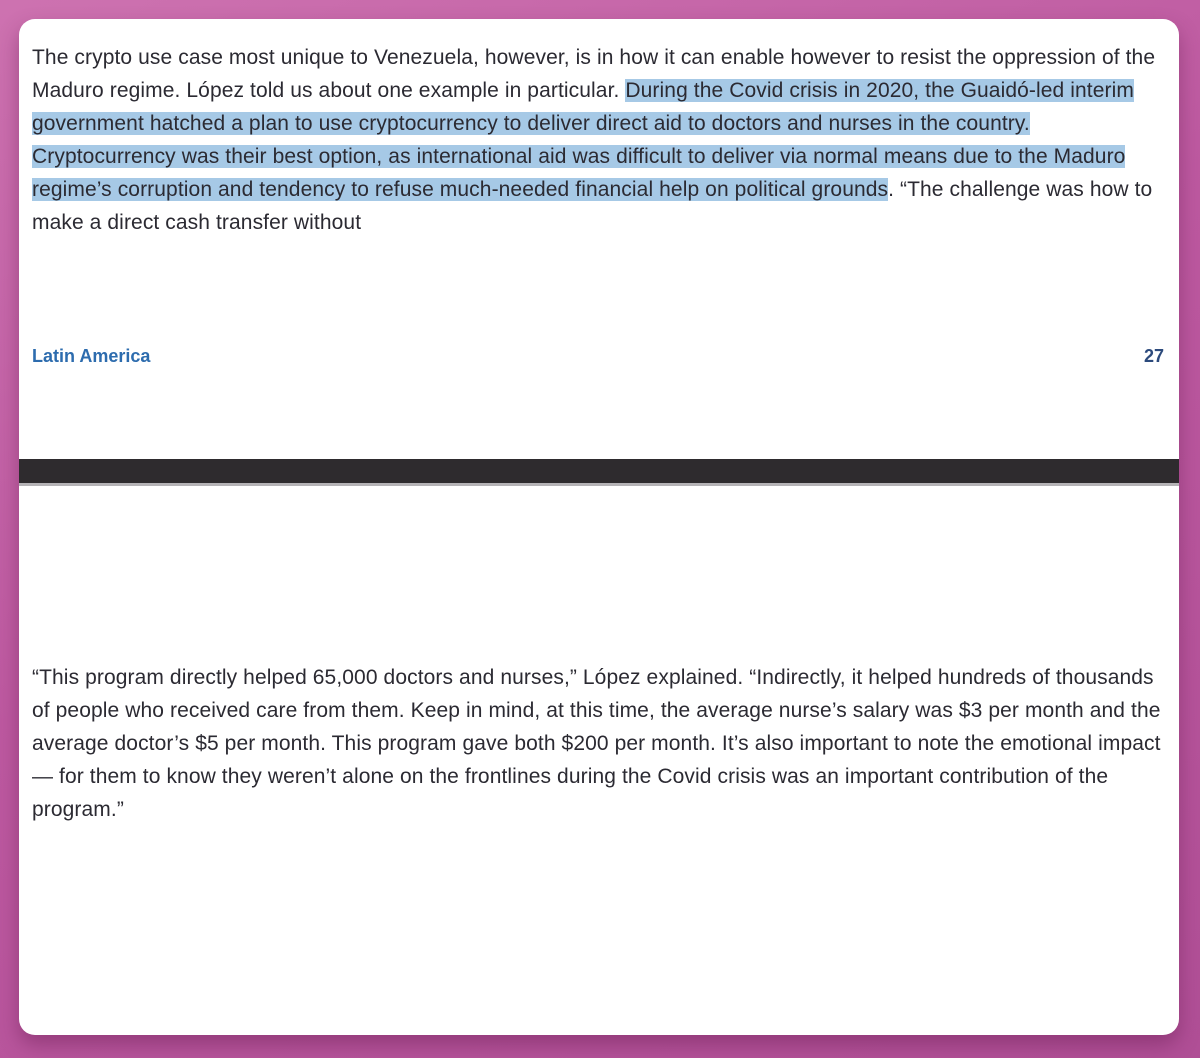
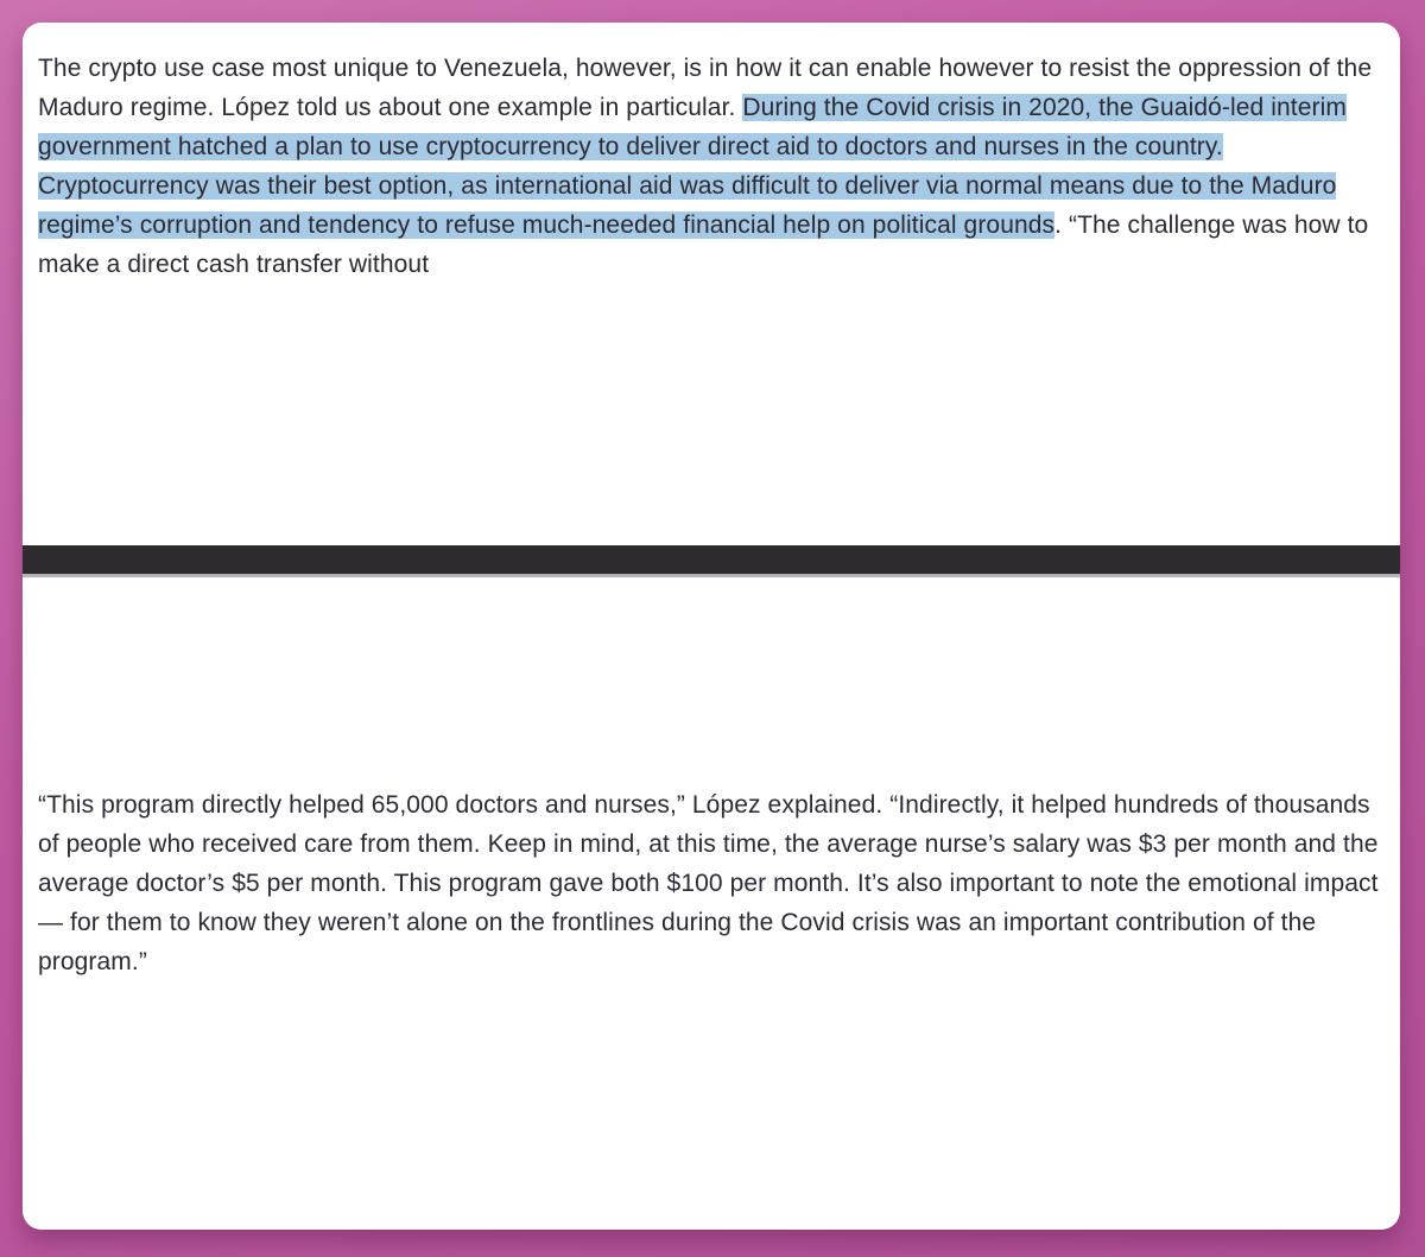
  The crypto use case most unique to Venezuela, however, is in how it can enable however to resist the oppression of the Maduro regime. López told us about one example in particular. During the Covid crisis in 2020, the Guaidó-led interim government hatched a plan to use cryptocurrency to deliver direct aid to doctors and nurses in the country. Cryptocurrency was their best option, as international aid was difficult to deliver via normal means due to the Maduro regime’s corruption and tendency to refuse much-needed financial help on political grounds. “The challenge was how to make a direct cash transfer without
- Latin America
- 27
- “This program directly helped 65,000 doctors and nurses,” López explained. “Indirectly, it helped hundreds of thousands of people who received care from them. Keep in mind, at this time, the average nurse’s salary was $3 per month and the average doctor’s $5 per month. This program gave both $200 per month. It’s also important to note the emotional impact — for them to know they weren’t alone on the frontlines during the Covid crisis was an important contribution of the program.”
+ “This program directly helped 65,000 doctors and nurses,” López explained. “Indirectly, it helped hundreds of thousands of people who received care from them. Keep in mind, at this time, the average nurse’s salary was $3 per month and the average doctor’s $5 per month. This program gave both $100 per month. It’s also important to note the emotional impact — for them to know they weren’t alone on the frontlines during the Covid crisis was an important contribution of the program.”
